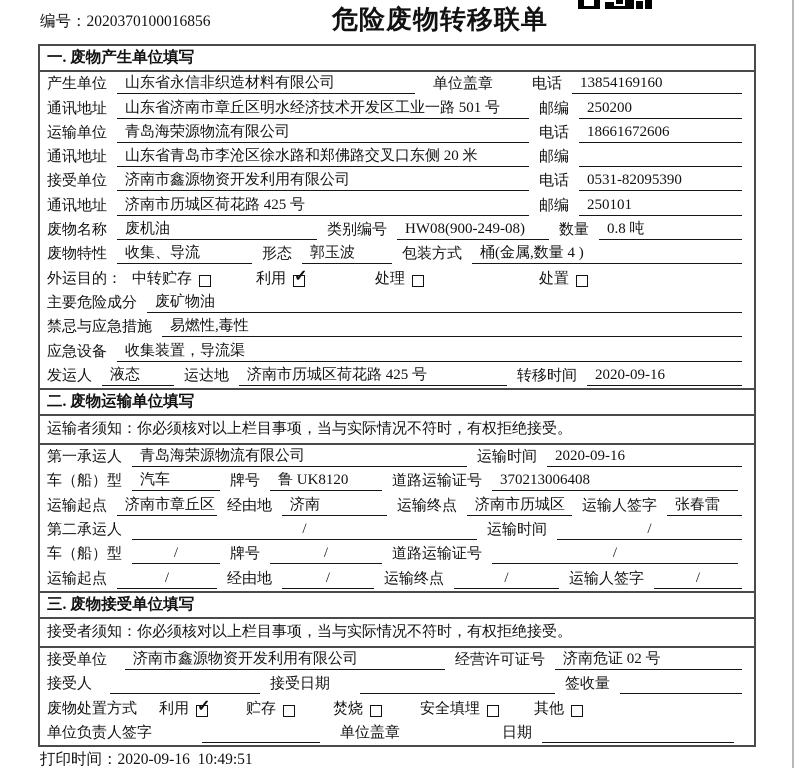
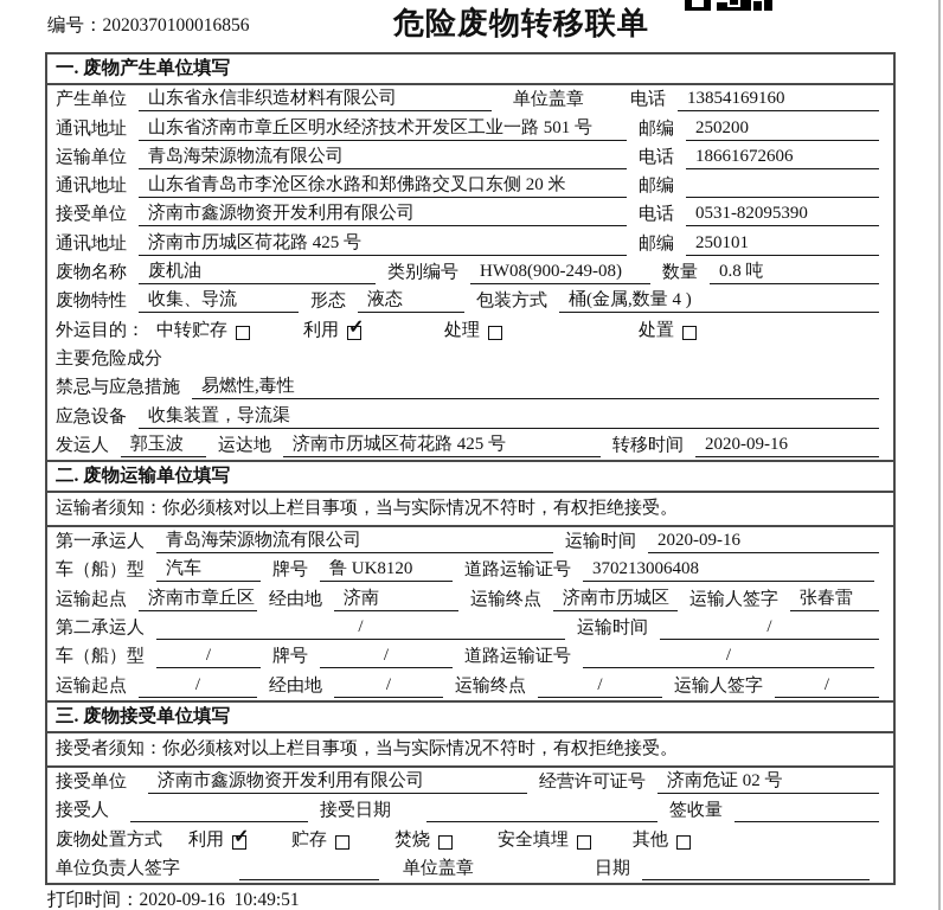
  编号：2020370100016856
  危险废物转移联单
  一. 废物产生单位填写
  产生单位
  山东省永信非织造材料有限公司
  单位盖章
  电话
  13854169160
  通讯地址
  山东省济南市章丘区明水经济技术开发区工业一路 501 号
  邮编
  250200
  运输单位
  青岛海荣源物流有限公司
  电话
  18661672606
  通讯地址
  山东省青岛市李沧区徐水路和郑佛路交叉口东侧 20 米
  邮编
  接受单位
  济南市鑫源物资开发利用有限公司
  电话
  0531-82095390
  通讯地址
  济南市历城区荷花路 425 号
  邮编
  250101
  废物名称
  废机油
  类别编号
  HW08(900-249-08)
  数量
  0.8 吨
  废物特性
  收集、导流
  形态
- 郭玉波
+ 液态
  包装方式
  桶(金属,数量 4 )
  外运目的：
  中转贮存
  利用
  ✓
  处理
  处置
  主要危险成分
- 废矿物油
  禁忌与应急措施
  易燃性,毒性
  应急设备
  收集装置，导流渠
  发运人
- 液态
+ 郭玉波
  运达地
  济南市历城区荷花路 425 号
  转移时间
  2020-09-16
  二. 废物运输单位填写
  运输者须知：你必须核对以上栏目事项，当与实际情况不符时，有权拒绝接受。
  第一承运人
  青岛海荣源物流有限公司
  运输时间
  2020-09-16
  车（船）型
  汽车
  牌号
  鲁 UK8120
  道路运输证号
  370213006408
  运输起点
  济南市章丘区
  经由地
  济南
  运输终点
  济南市历城区
  运输人签字
  张春雷
  第二承运人
  /
  运输时间
  /
  车（船）型
  /
  牌号
  /
  道路运输证号
  /
  运输起点
  /
  经由地
  /
  运输终点
  /
  运输人签字
  /
  三. 废物接受单位填写
  接受者须知：你必须核对以上栏目事项，当与实际情况不符时，有权拒绝接受。
  接受单位
  济南市鑫源物资开发利用有限公司
  经营许可证号
  济南危证 02 号
  接受人
  接受日期
  签收量
  废物处置方式
  利用
  ✓
  贮存
  焚烧
  安全填埋
  其他
  单位负责人签字
  单位盖章
  日期
  打印时间：2020-09-16 10:49:51
